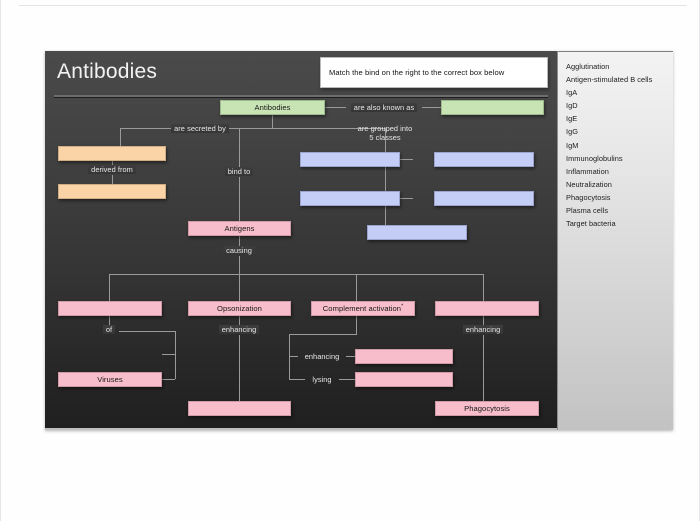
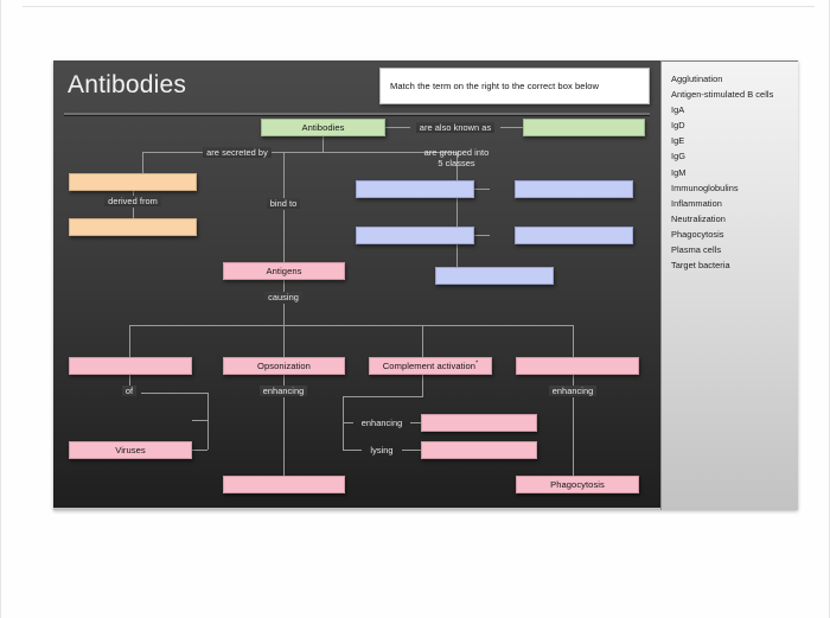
  Antibodies
- Match the bind on the right to the correct box below
+ Match the term on the right to the correct box below
  Antibodies
  are also known as
  are secreted by
  are grouped into
  5 classes
  derived from
  bind to
  Antigens
  causing
  Opsonization
  Complement activation
  of
  Viruses
  enhancing
  enhancing
  lysing
  enhancing
  Phagocytosis
  Agglutination
  Antigen-stimulated B cells
  IgA
  IgD
  IgE
  IgG
  IgM
  Immunoglobulins
  Inflammation
  Neutralization
  Phagocytosis
  Plasma cells
  Target bacteria
